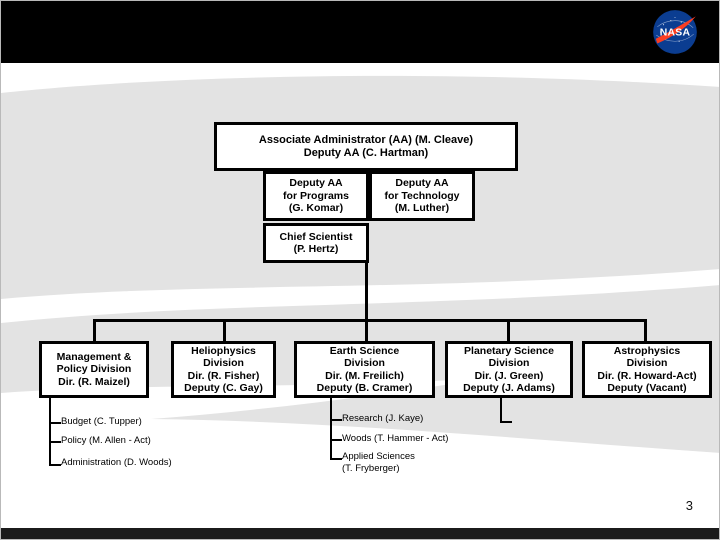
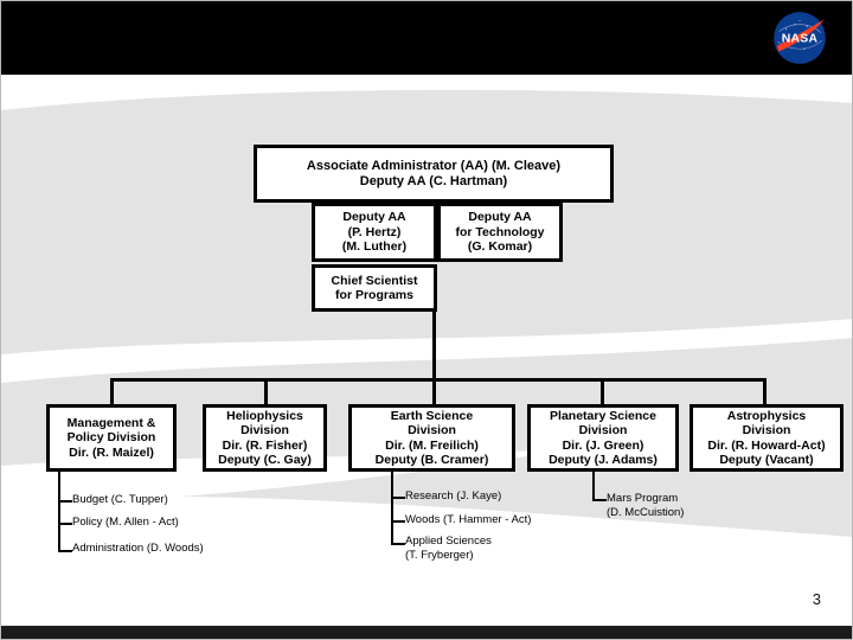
  NASA
  Associate Administrator (AA) (M. Cleave)
  Deputy AA (C. Hartman)
  Deputy AA
- for Programs
+ (P. Hertz)
- (G. Komar)
+ (M. Luther)
  Deputy AA
  for Technology
- (M. Luther)
+ (G. Komar)
  Chief Scientist
- (P. Hertz)
+ for Programs
  Management &
  Policy Division
  Dir. (R. Maizel)
  Heliophysics
  Division
  Dir. (R. Fisher)
  Deputy (C. Gay)
  Earth Science
  Division
  Dir. (M. Freilich)
  Deputy (B. Cramer)
  Planetary Science
  Division
  Dir. (J. Green)
  Deputy (J. Adams)
  Astrophysics
  Division
  Dir. (R. Howard-Act)
  Deputy (Vacant)
  Budget (C. Tupper)
  Policy (M. Allen - Act)
  Administration (D. Woods)
  Research (J. Kaye)
  Woods (T. Hammer - Act)
  Applied Sciences
  (T. Fryberger)
+ Mars Program
+ (D. McCuistion)
  3
